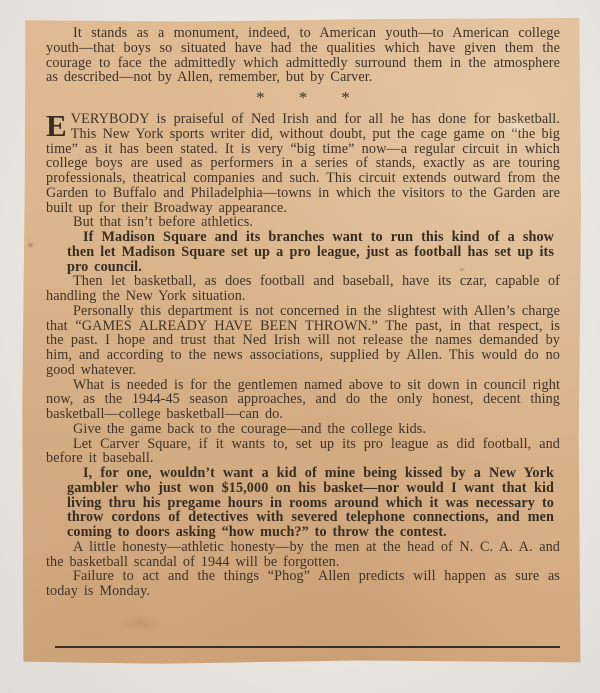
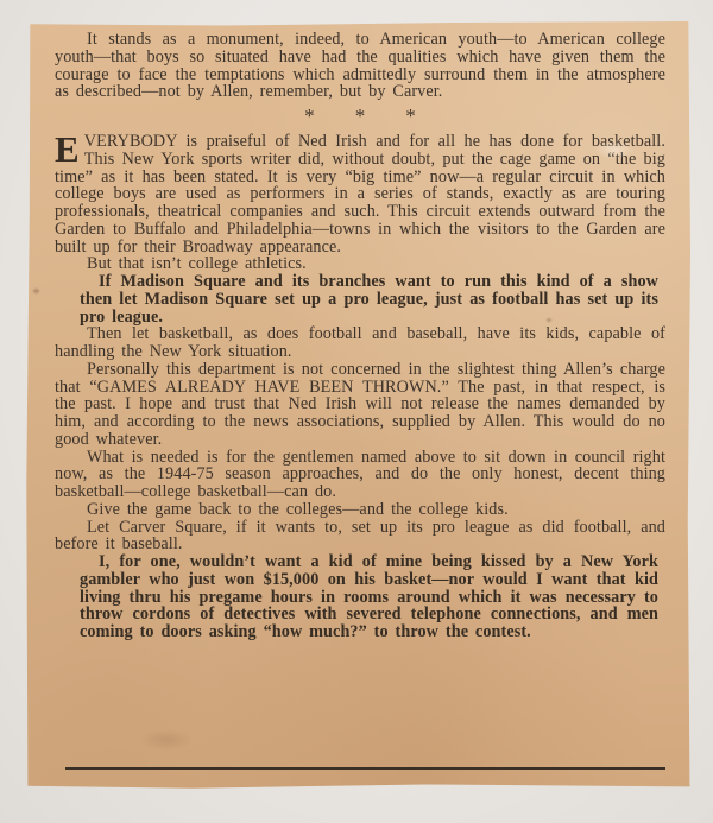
- It stands as a monument, indeed, to American youth—to American college youth—that boys so situated have had the qualities which have given them the courage to face the admittedly which admittedly surround them in the atmosphere as described—not by Allen, remember, but by Carver.
+ It stands as a monument, indeed, to American youth—to American college youth—that boys so situated have had the qualities which have given them the courage to face the temptations which admittedly surround them in the atmosphere as described—not by Allen, remember, but by Carver.
  *
  *
  *
  E
  VERYBODY is praiseful of Ned Irish and for all he has done for btball. This New York sports writer did, without doubt, put the cage game onhe big time” as it has been stated. It is very “big time” now—a regular circuit in which college boys are used as performers in a series of stands, exactly as are touring professionals, theatrical companies and such. This circuit extends outward from the Garden to Buffalo and Philadelphia—towns in which the visitors to the Garden are built up for their Broadway appearance.
- But that isn’t before athletics.
+ But that isn’t college athletics.
- If Madison Square and its branches want to run this kind of a show then let Madison Square set up a pro league, just as football has set up its pro council.
+ If Madison Square and its branches want to run this kind of a show then let Madison Square set up a pro league, just as football has set up its pro league.
- Then let basketball, as does football and baseball, have its czar, capable of handling the New York situation.
+ Then let basketball, as does football and baseball, have its kids, capable of handling the New York situation.
- Personally this department is not concerned in the slightest with Allen’s charge that “GAMES ALREADY HAVE BEEN THROWN.” The past, in that respect, is the past. I hope and trust that Ned Irish will not release the names demanded by him, and according to the news associations, supplied by Allen. This would do no good whatever.
+ Personally this department is not concerned in the slightest thing Allen’s charge that “GAMES ALREADY HAVE BEEN THROWN.” The past, in that respect, is the past. I hope and trust that Ned Irish will not release the names demanded by him, and according to the news associations, supplied by Allen. This would do no good whatever.
- What is needed is for the gentlemen named above to sit down in council right now, as the 1944-45 season approaches, and do the only honest, decent thing basketball—college basketball—can do.
+ What is needed is for the gentlemen named above to sit down in council right now, as the 1944-75 season approaches, and do the only honest, decent thing basketball—college basketball—can do.
- Give the game back to the courage—and the college kids.
+ Give the game back to the colleges—and the college kids.
  Let Carver Square, if it wants to, set up its pro league as did football, and before it baseball.
  I, for one, wouldn’t want a kid of mine being kissed by a New York gambler who just won $15,000 on his basket—nor would I want that kid living thru his pregame hours in rooms around which it was necessary to throw cordons of detectives with severed telephone connections, and men coming to doors asking “how much?” to throw the contest.
- A little honesty—athletic honesty—by the men at the head of N. C. A. A. and the basketball scandal of 1944 will be forgotten.
- Failure to act and the things “Phog” Allen predicts will happen as sure as today is Monday.
